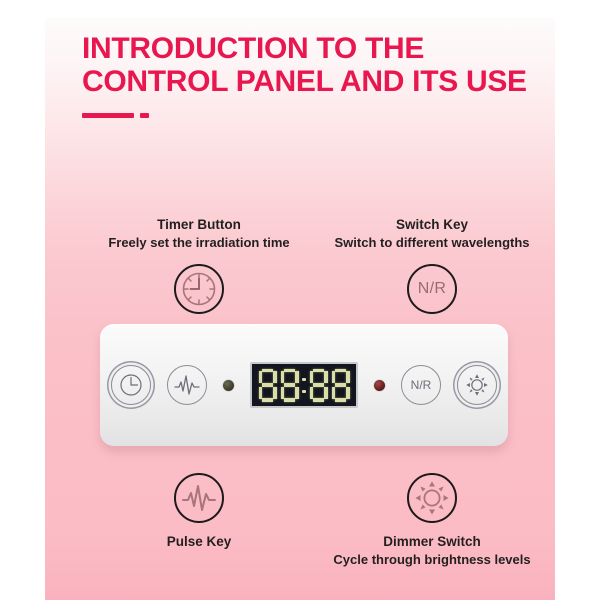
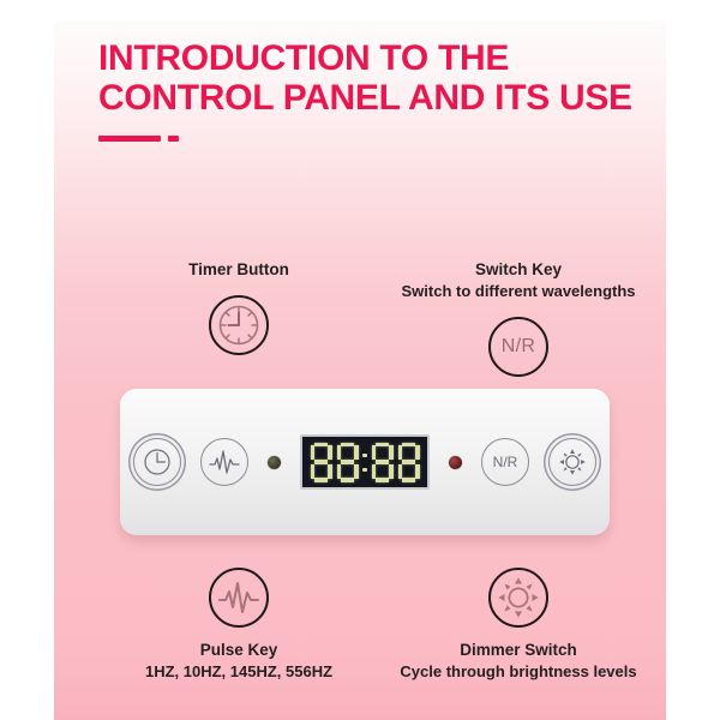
  INTRODUCTION TO THE
  CONTROL PANEL AND ITS USE
  Timer Button
- Freely set the irradiation time
  Switch Key
  Switch to different wavelengths
  N/R
  N/R
  Pulse Key
+ 1HZ, 10HZ, 145HZ, 556HZ
  Dimmer Switch
  Cycle through brightness levels
